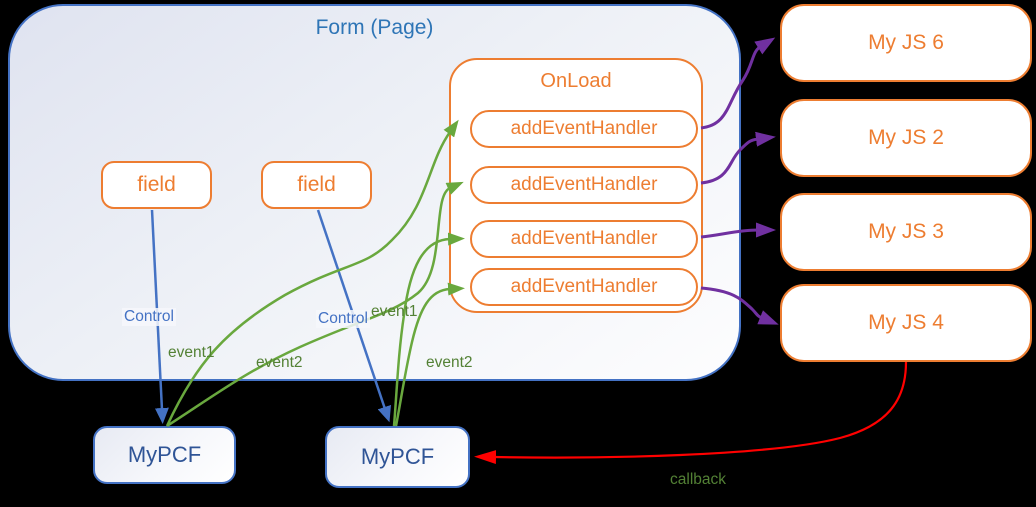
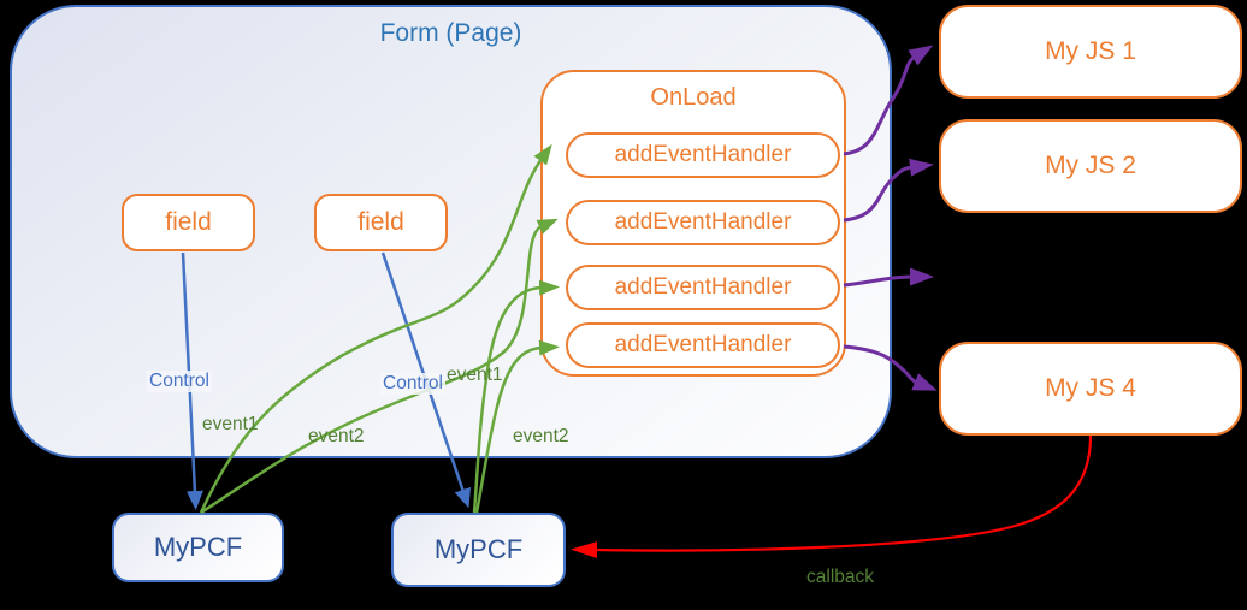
  Form (Page)
  field
  field
  OnLoad
  addEventHandler
  addEventHandler
  addEventHandler
  addEventHandler
- My JS 6
+ My JS 1
  My JS 2
- My JS 3
  My JS 4
  MyPCF
  MyPCF
  Control
  event1
  event2
  Control
  event1
  event2
  callback
